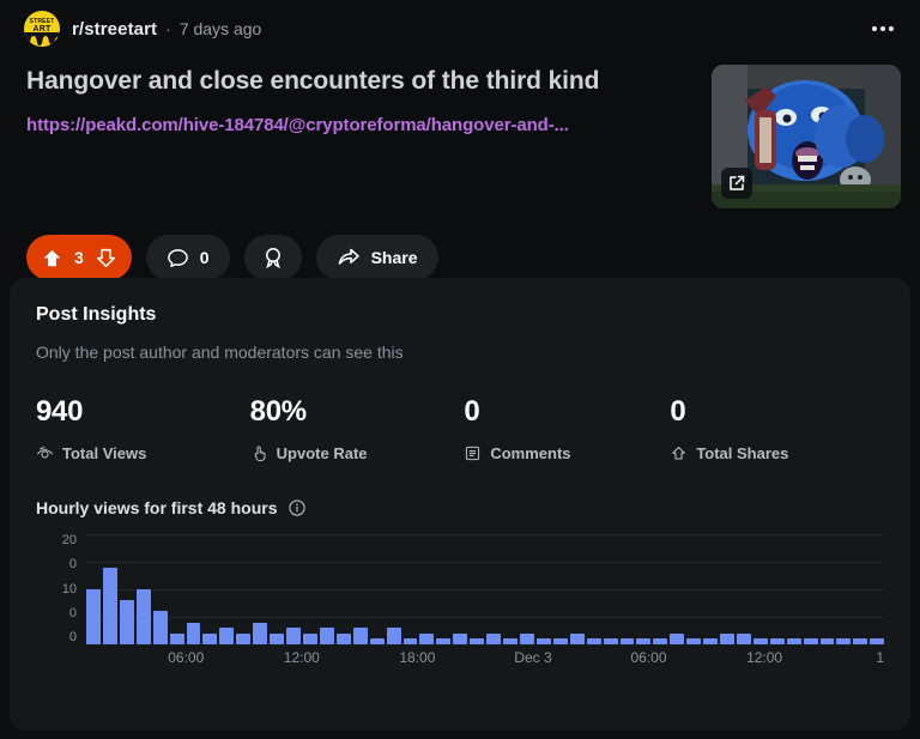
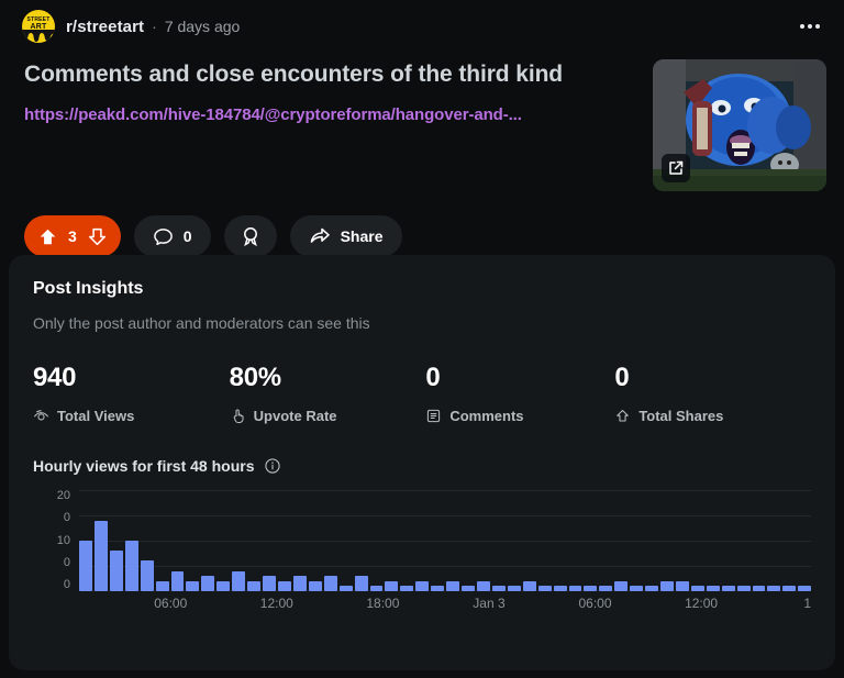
  r/streetart
  ·
  7 days ago
- Hangover and close encounters of the third kind
+ Comments and close encounters of the third kind
  https://peakd.com/hive-184784/@cryptoreforma/hangover-and-...
  3
  0
  Share
  Post Insights
  Only the post author and moderators can see this
  940
  Total Views
  80%
  Upvote Rate
  0
  Comments
  0
  Total Shares
  Hourly views for first 48 hours
  20
  0
  10
  0
  0
  06:00
  12:00
  18:00
- Dec 3
+ Jan 3
  06:00
  12:00
  1
